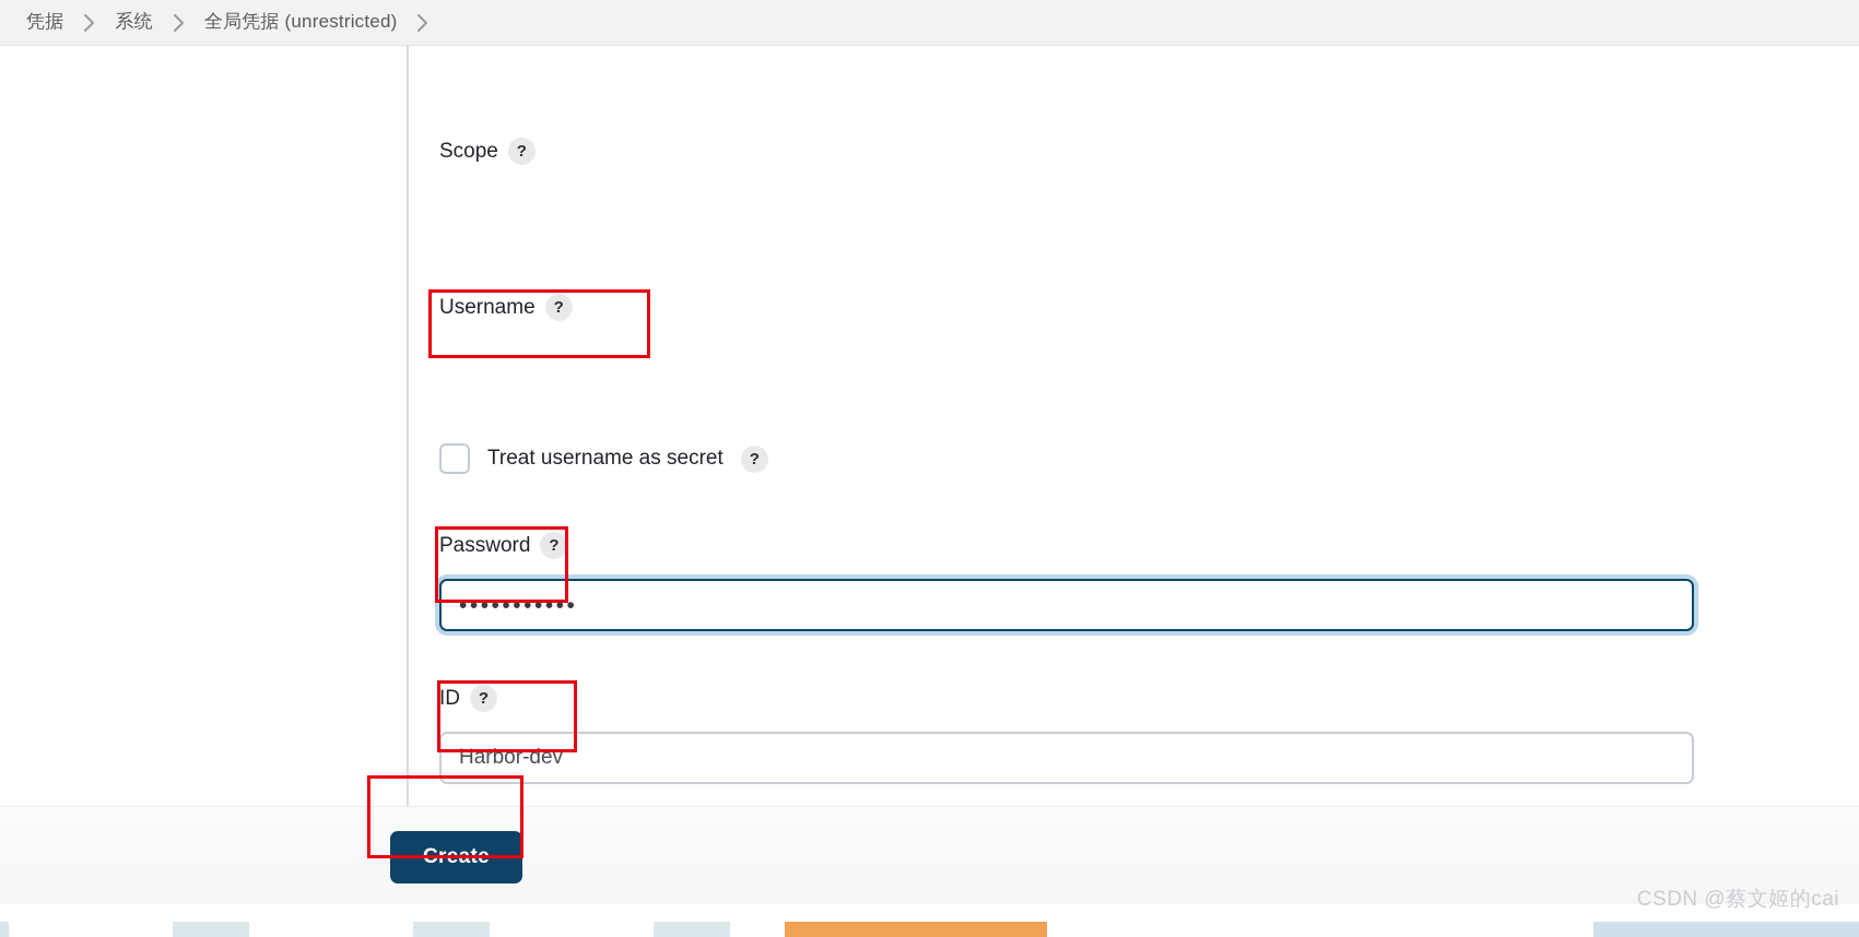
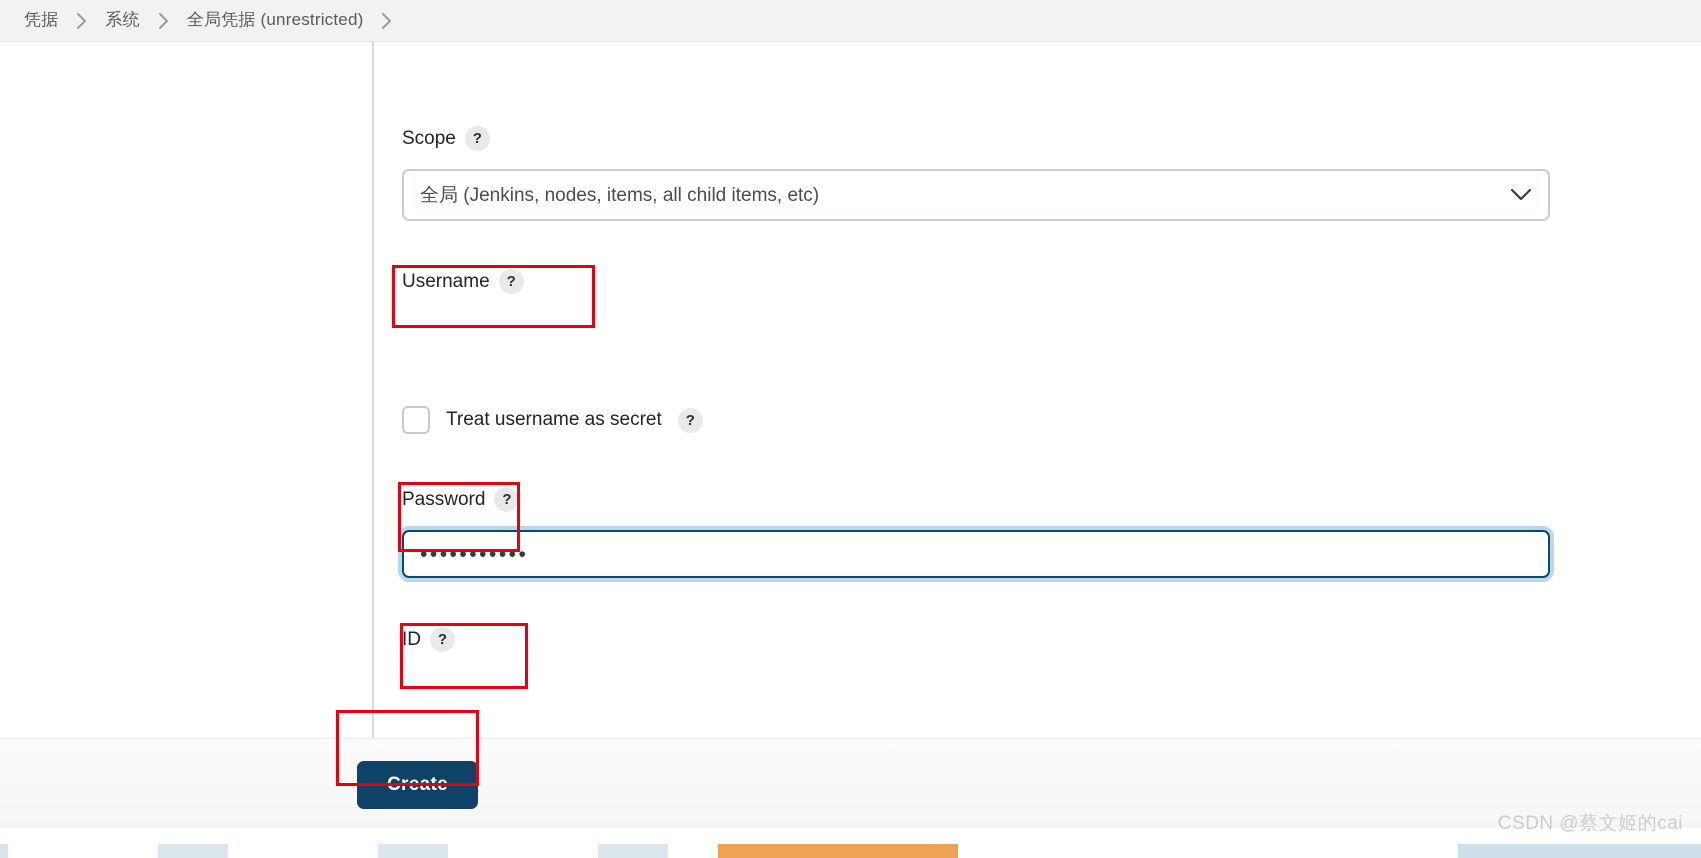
  凭据
  系统
  全局凭据 (unrestricted)
  Scope
  ?
+ 全局 (Jenkins, nodes, items, all child items, etc)
  Username
  ?
  Treat username as secret
  ?
  Password
  ?
  •••••••••••
  ID
  ?
- Harbor-dev
  Create
  CSDN @蔡文姬的cai
